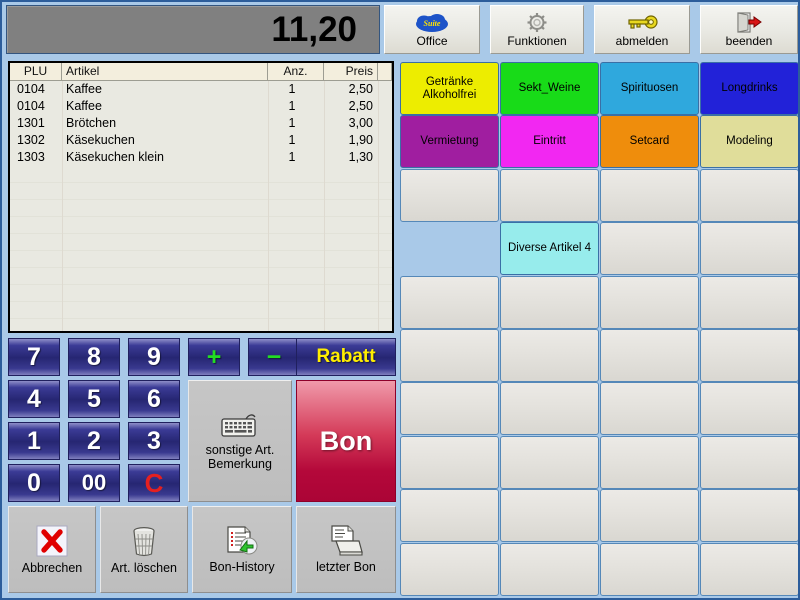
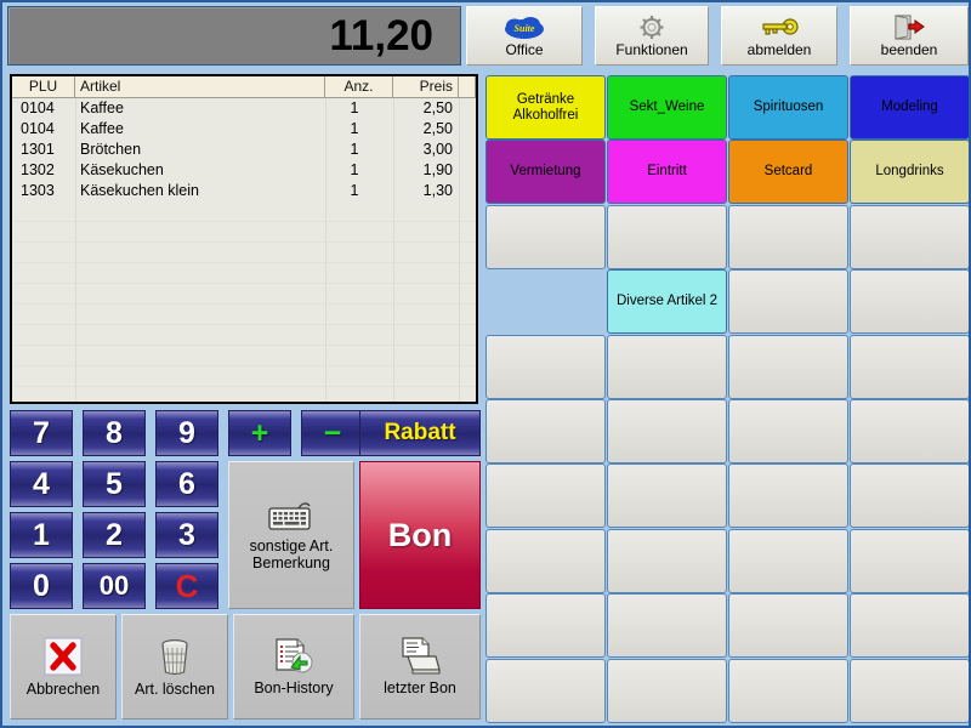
  11,20
  Suite
  Office
  Funktionen
  abmelden
  beenden
  PLU
  Artikel
  Anz.
  Preis
  0104
  Kaffee
  1
  2,50
  0104
  Kaffee
  1
  2,50
  1301
  Brötchen
  1
  3,00
  1302
  Käsekuchen
  1
  1,90
  1303
  Käsekuchen klein
  1
  1,30
  7
  8
  9
  +
  −
  Rabatt
  4
  5
  6
  1
  2
  3
  0
  00
  C
  sonstige Art.
  Bemerkung
  Bon
  Abbrechen
  Art. löschen
  Bon-History
  letzter Bon
  Getränke
  Alkoholfrei
  Sekt_Weine
  Spirituosen
- Longdrinks
+ Modeling
  Vermietung
  Eintritt
  Setcard
- Modeling
+ Longdrinks
- Diverse Artikel 4
+ Diverse Artikel 2
